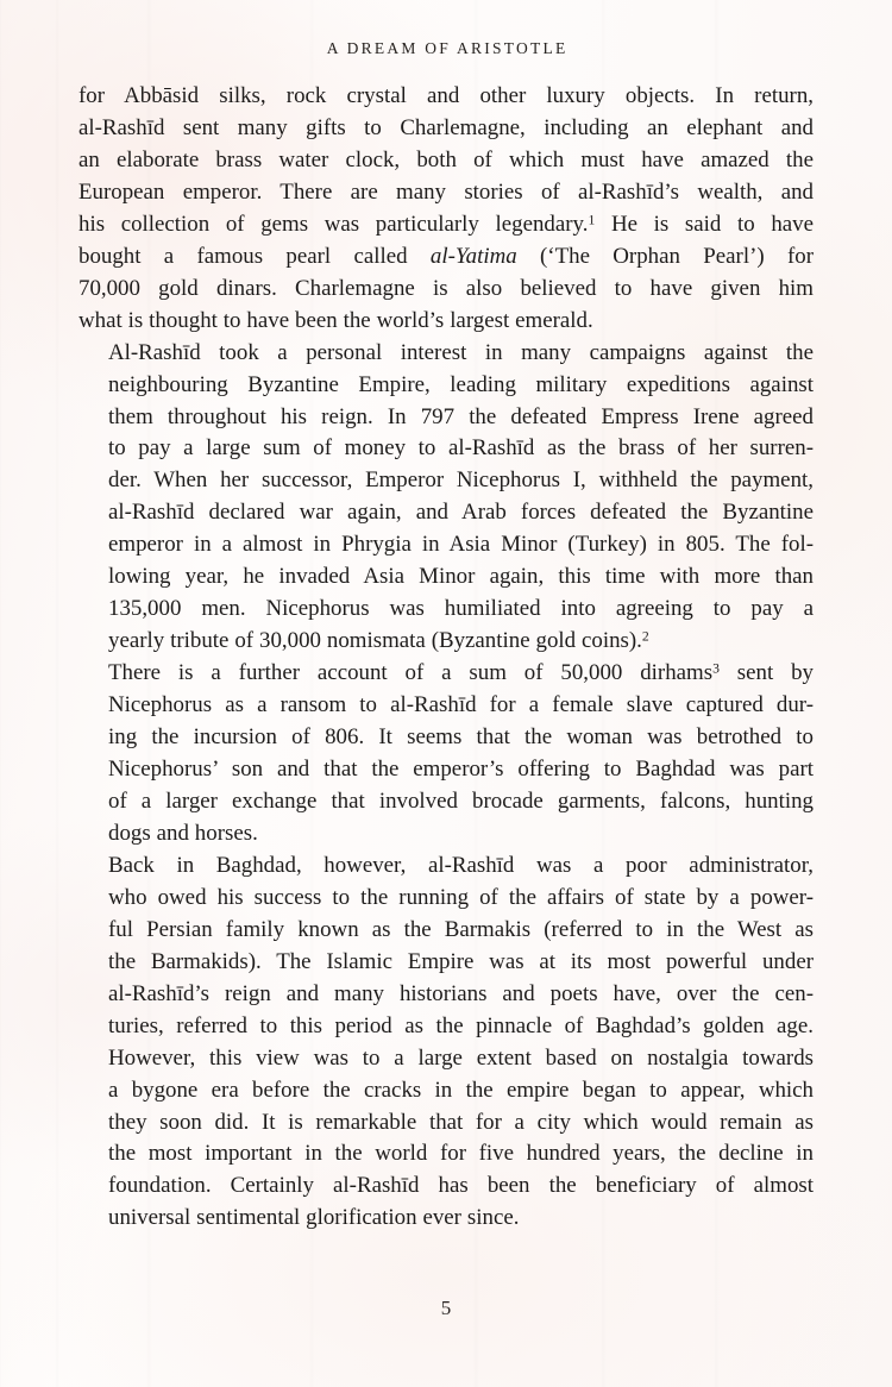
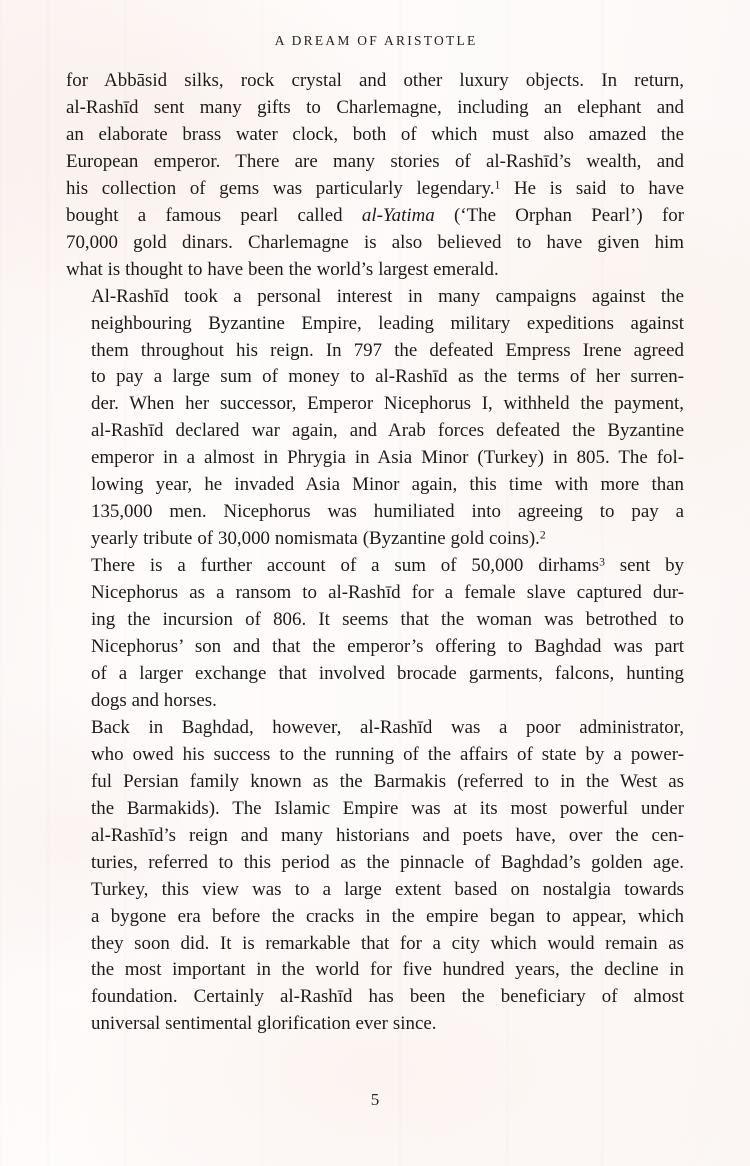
  A DREAM OF ARISTOTLE
  for Abbāsid silks, rock crystal and other luxury objects. In return,
  al-Rashīd sent many gifts to Charlemagne, including an elephant and
- an elaborate brass water clock, both of which must have amazed the
+ an elaborate brass water clock, both of which must also amazed the
  European emperor. There are many stories of al-Rashīd’s wealth, and
  his collection of gems was particularly legendary.1 He is said to have
  bought a famous pearl called al-Yatima (‘The Orphan Pearl’) for
  70,000 gold dinars. Charlemagne is also believed to have given him
  what is thought to have been the world’s largest emerald.
  Al-Rashīd took a personal interest in many campaigns against the
  neighbouring Byzantine Empire, leading military expeditions against
  them throughout his reign. In 797 the defeated Empress Irene agreed
- to pay a large sum of money to al-Rashīd as the brass of her surren-
+ to pay a large sum of money to al-Rashīd as the terms of her surren-
  der. When her successor, Emperor Nicephorus I, withheld the payment,
  al-Rashīd declared war again, and Arab forces defeated the Byzantine
  emperor in a almost in Phrygia in Asia Minor (Turkey) in 805. The fol-
  lowing year, he invaded Asia Minor again, this time with more than
  135,000 men. Nicephorus was humiliated into agreeing to pay a
  yearly tribute of 30,000 nomismata (Byzantine gold coins).2
  There is a further account of a sum of 50,000 dirhams3 sent by
  Nicephorus as a ransom to al-Rashīd for a female slave captured dur-
  ing the incursion of 806. It seems that the woman was betrothed to
  Nicephorus’ son and that the emperor’s offering to Baghdad was part
  of a larger exchange that involved brocade garments, falcons, hunting
  dogs and horses.
  Back in Baghdad, however, al-Rashīd was a poor administrator,
  who owed his success to the running of the affairs of state by a power-
  ful Persian family known as the Barmakis (referred to in the West as
  the Barmakids). The Islamic Empire was at its most powerful under
  al-Rashīd’s reign and many historians and poets have, over the cen-
  turies, referred to this period as the pinnacle of Baghdad’s golden age.
- However, this view was to a large extent based on nostalgia towards
+ Turkey, this view was to a large extent based on nostalgia towards
  a bygone era before the cracks in the empire began to appear, which
  they soon did. It is remarkable that for a city which would remain as
  the most important in the world for five hundred years, the decline in
  foundation. Certainly al-Rashīd has been the beneficiary of almost
  universal sentimental glorification ever since.
  5
